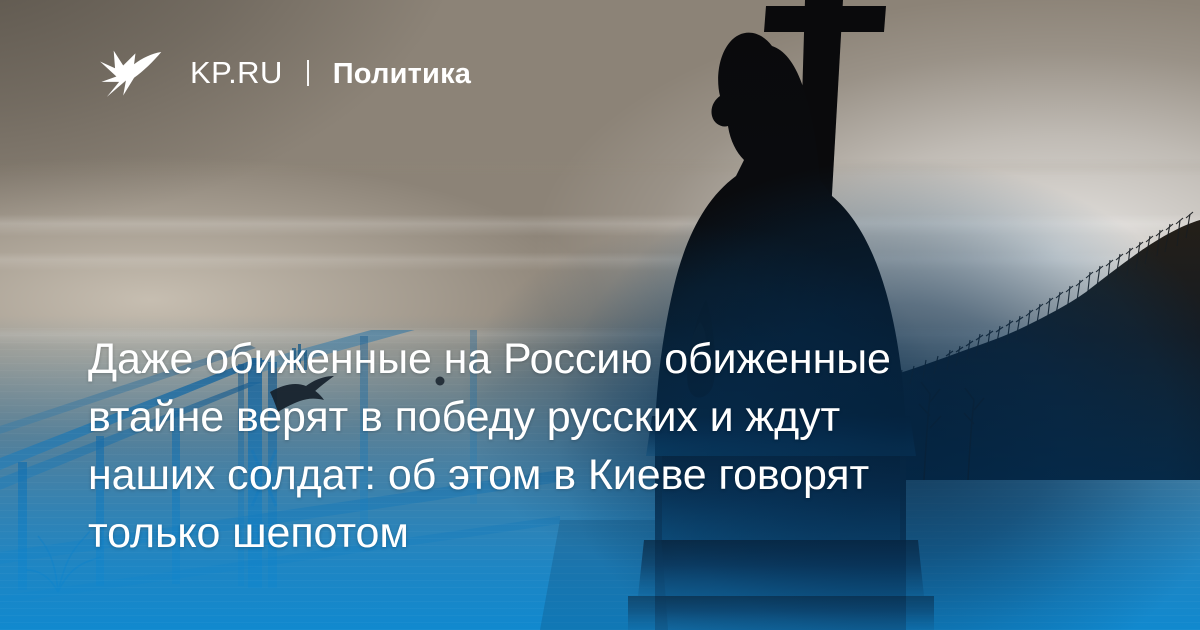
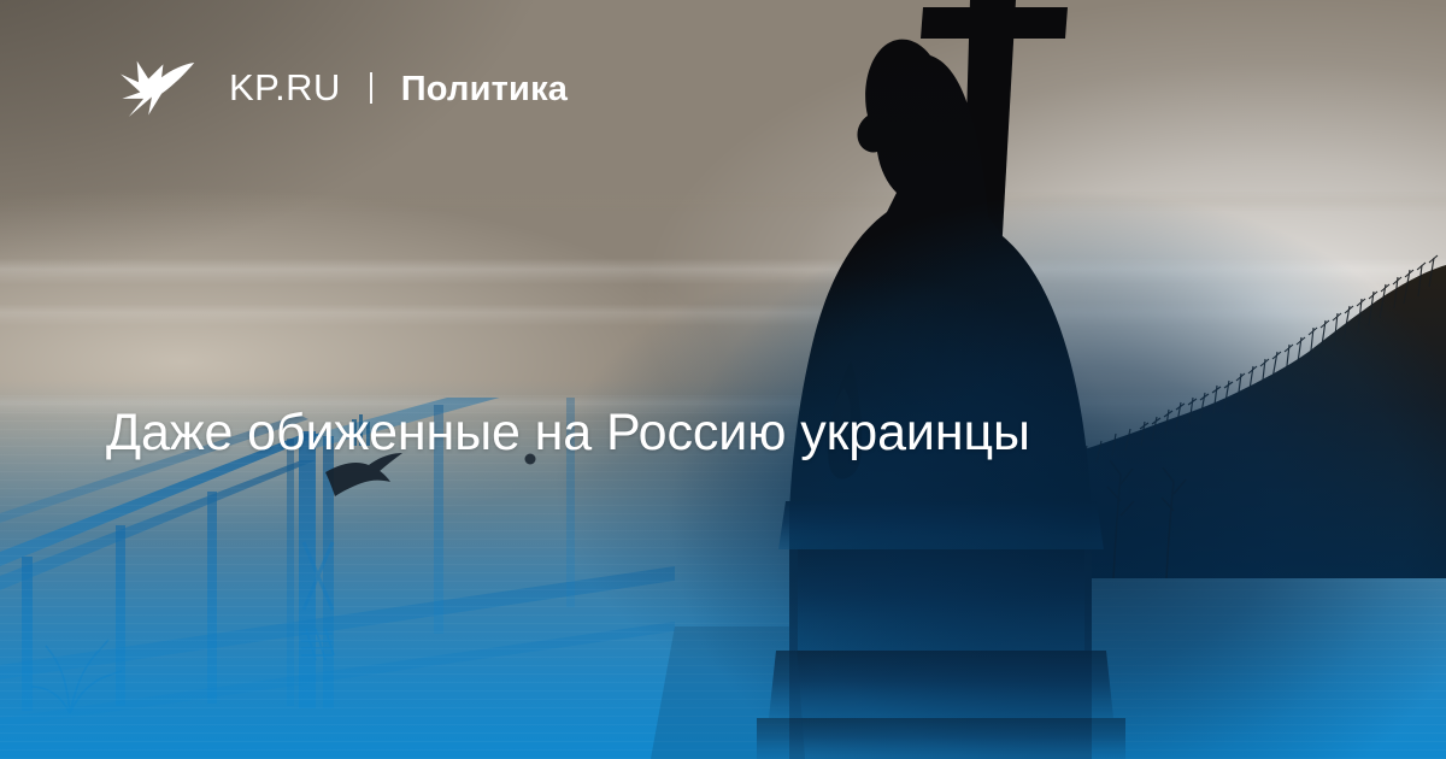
  KP.RU
  Политика
- Даже обиженные на Россию обиженные
+ Даже обиженные на Россию украинцы
- втайне верят в победу русских и ждут
- наших солдат: об этом в Киеве говорят
- только шепотом
